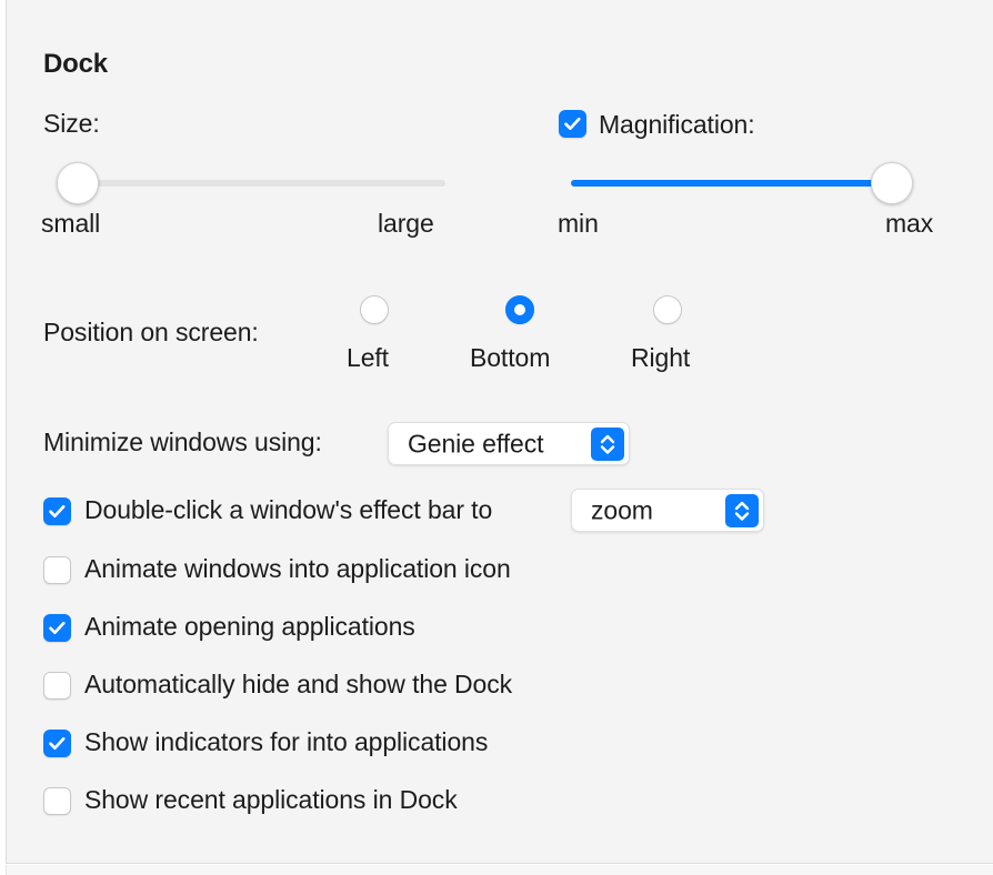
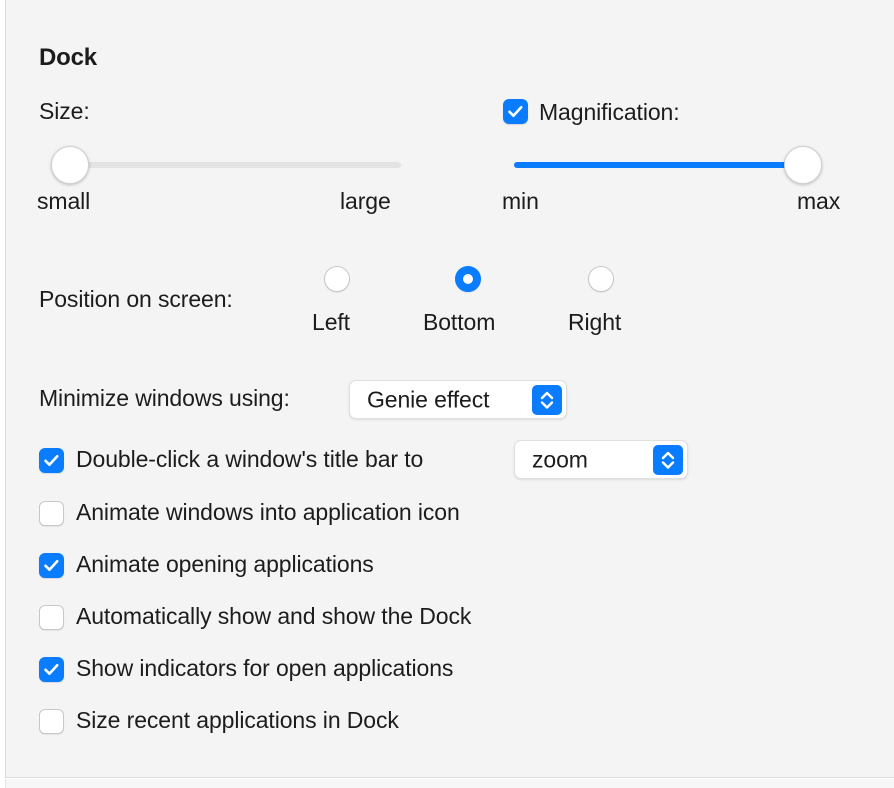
  Dock
  Size:
  small
  large
  Magnification:
  min
  max
  Position on screen:
  Left
  Bottom
  Right
  Minimize windows using:
  Genie effect
- Double-click a window's effect bar to
+ Double-click a window's title bar to
  zoom
  Animate windows into application icon
  Animate opening applications
- Automatically hide and show the Dock
+ Automatically show and show the Dock
- Show indicators for into applications
+ Show indicators for open applications
- Show recent applications in Dock
+ Size recent applications in Dock
